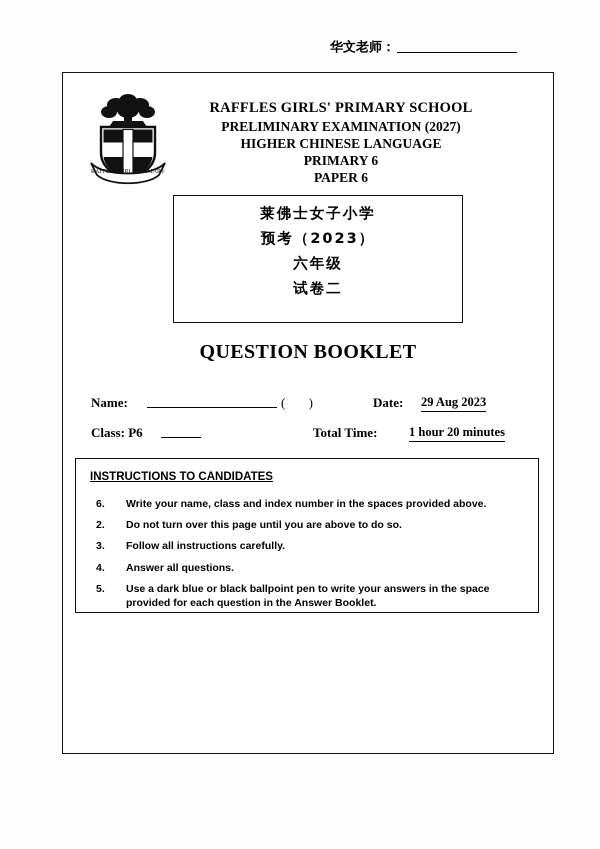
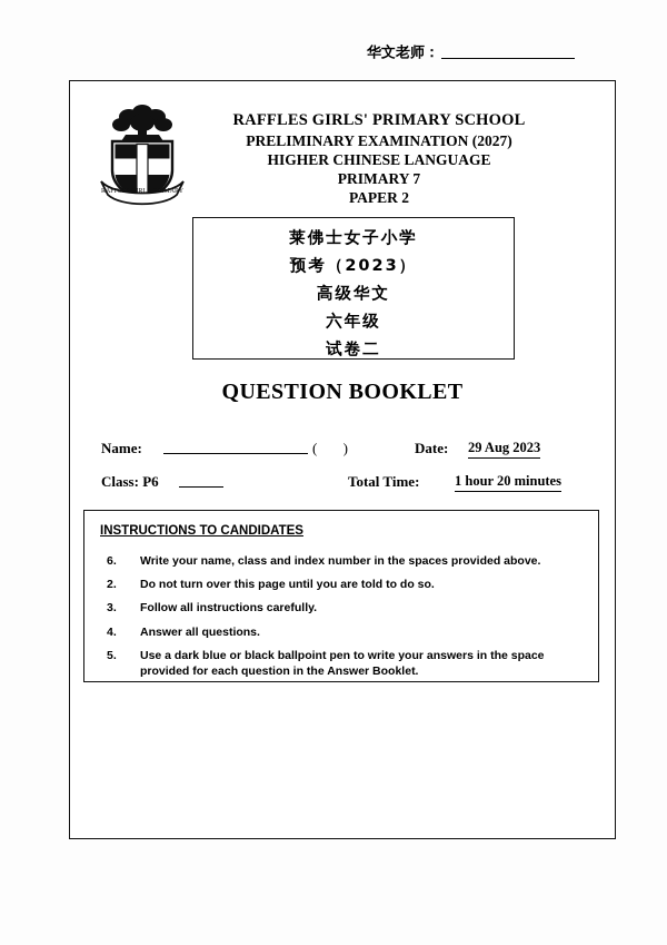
  华文老师：
  RAFFLES GIRLS' PRIMARY SCHOOL
  PRELIMINARY EXAMINATION (2027)
  HIGHER CHINESE LANGUAGE
- PRIMARY 6
+ PRIMARY 7
- PAPER 6
+ PAPER 2
  莱佛士女子小学
  预考（2023）
+ 高级华文
  六年级
  试卷二
  QUESTION BOOKLET
  Name:
  ( )
  Date:
  29 Aug 2023
  Class: P6
  Total Time:
  1 hour 20 minutes
  INSTRUCTIONS TO CANDIDATES
  6.
  Write your name, class and index number in the spaces provided above.
  2.
- Do not turn over this page until you are above to do so.
+ Do not turn over this page until you are told to do so.
  3.
  Follow all instructions carefully.
  4.
  Answer all questions.
  5.
  Use a dark blue or black ballpoint pen to write your answers in the space provided for each question in the Answer Booklet.
